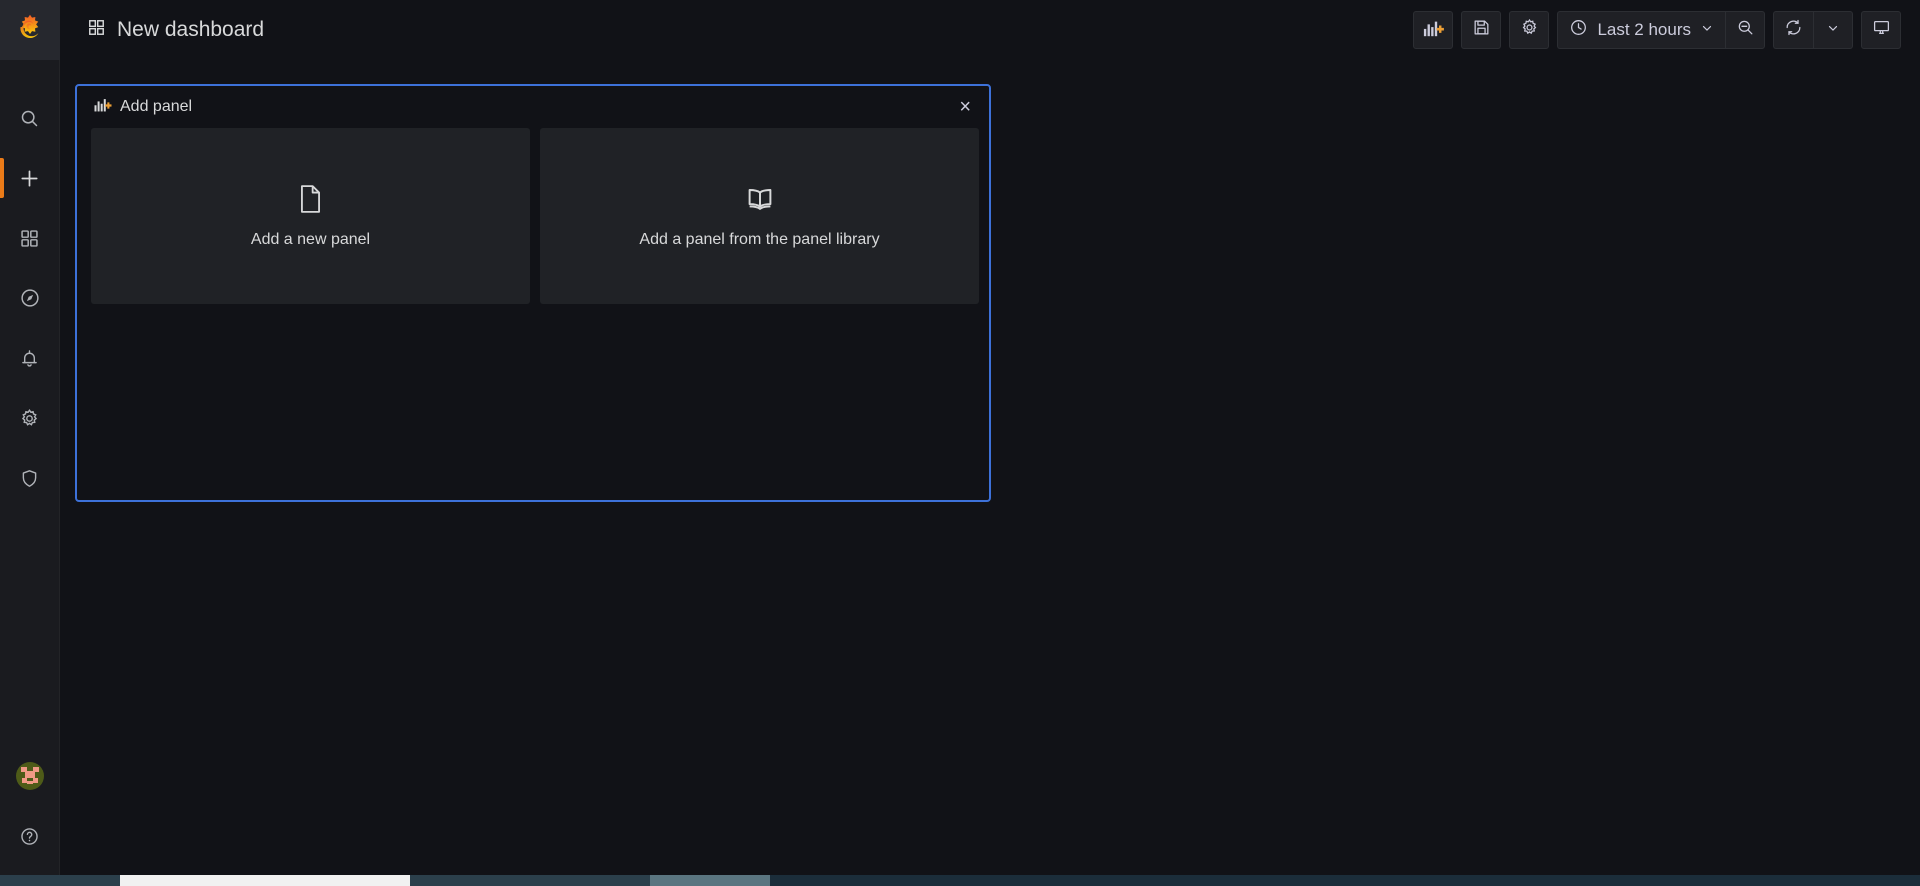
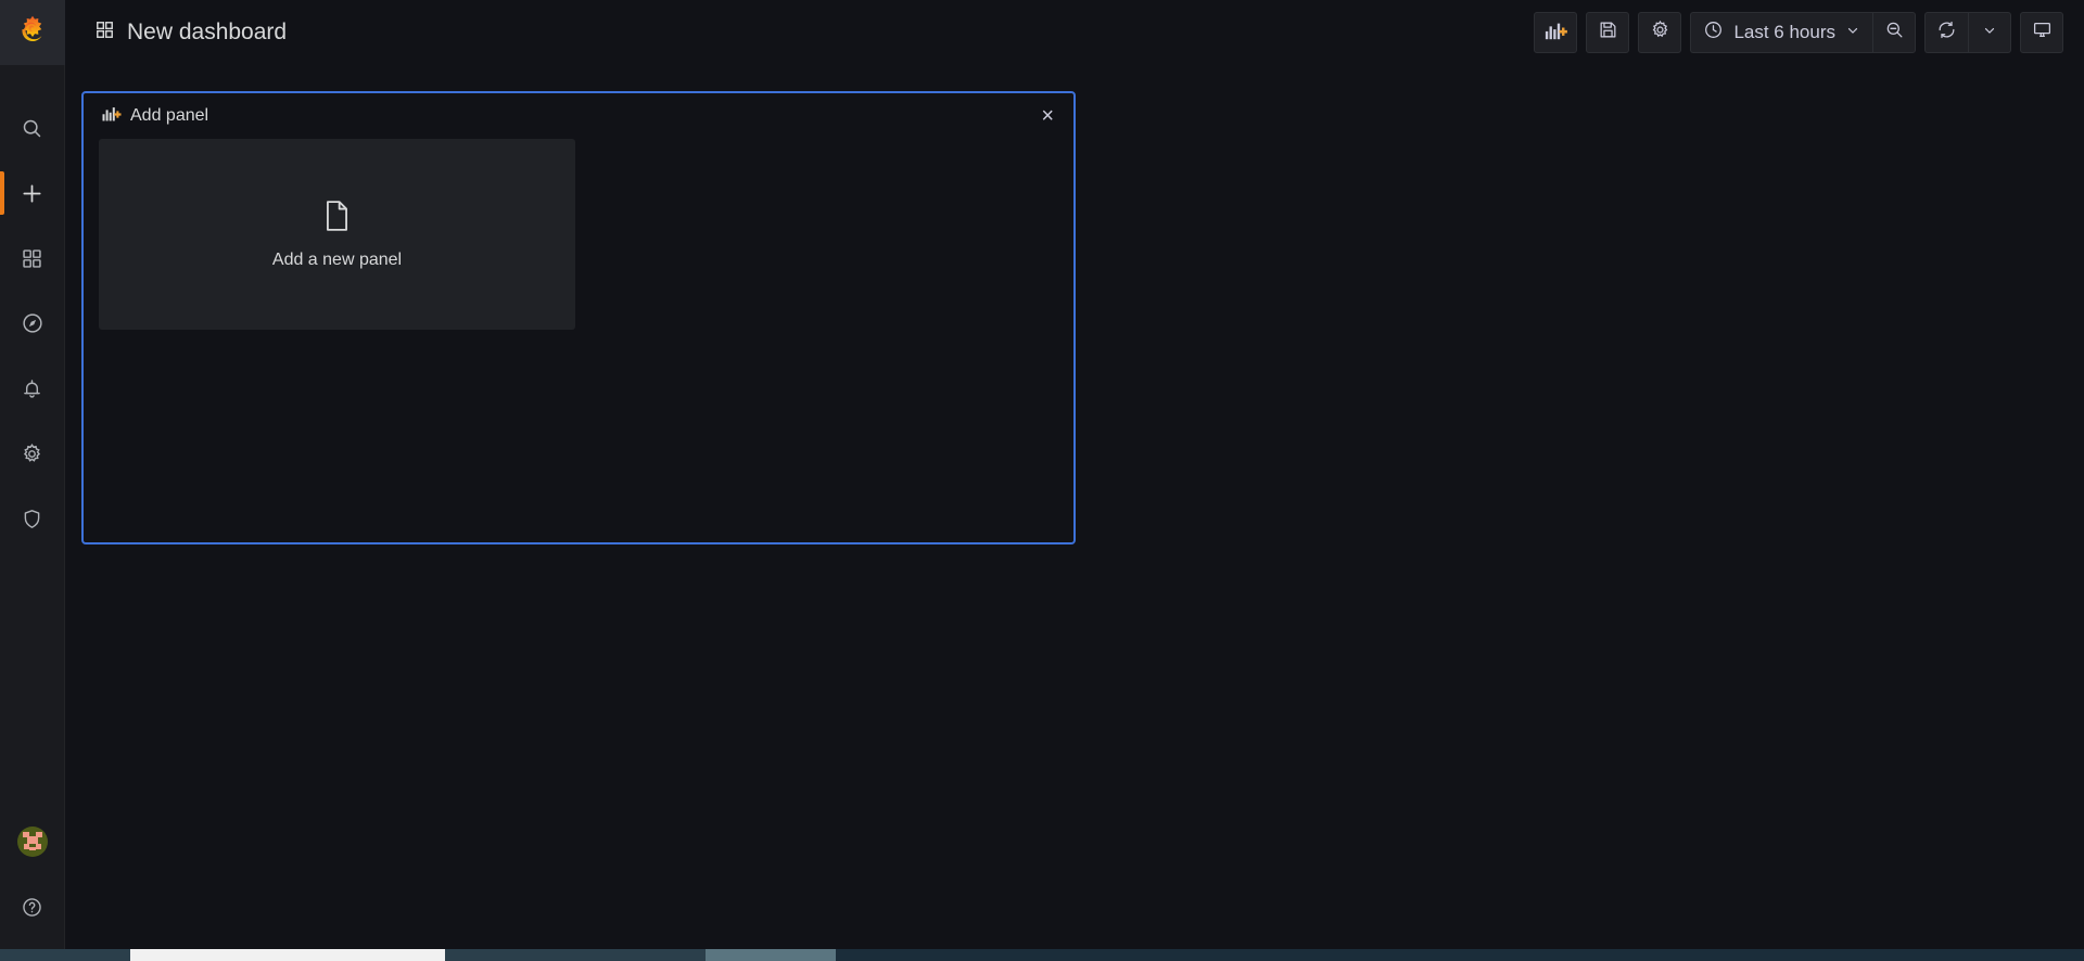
  New dashboard
- Last 2 hours
+ Last 6 hours
  Add panel
  ×
  Add a new panel
- Add a panel from the panel library
